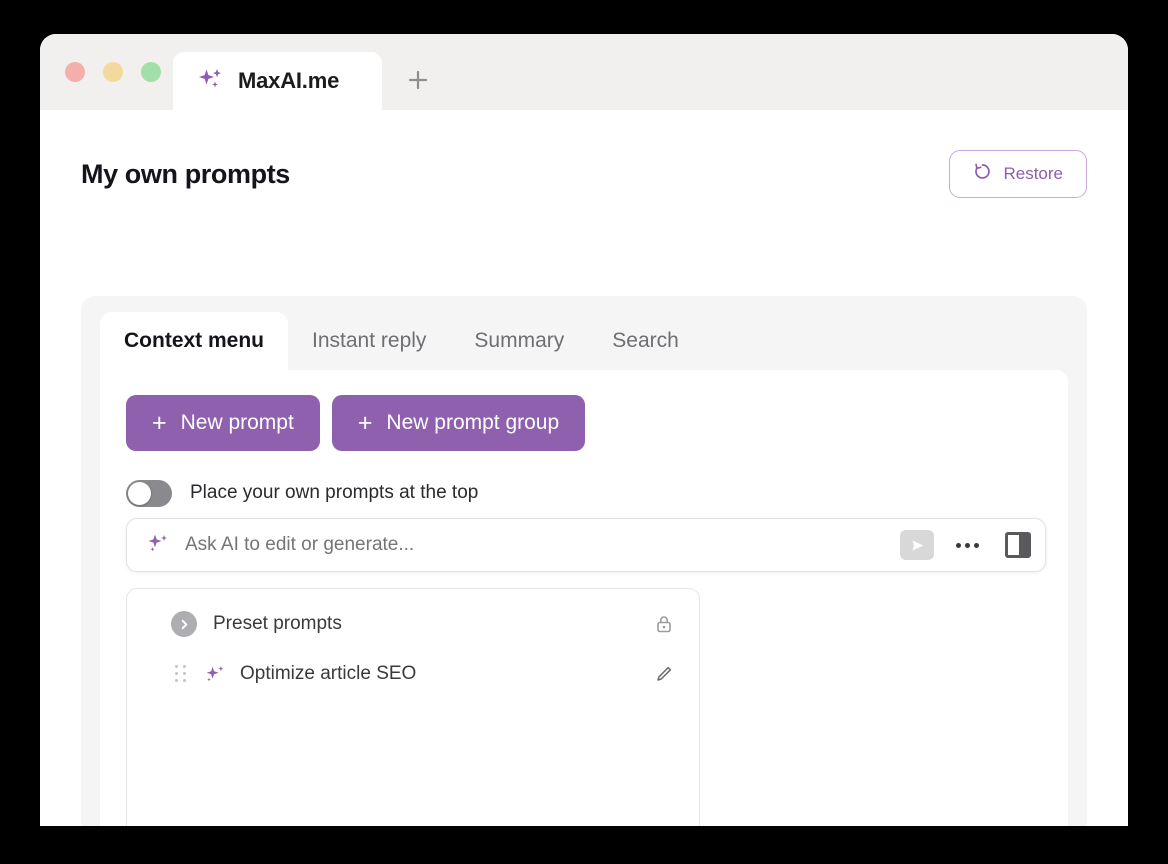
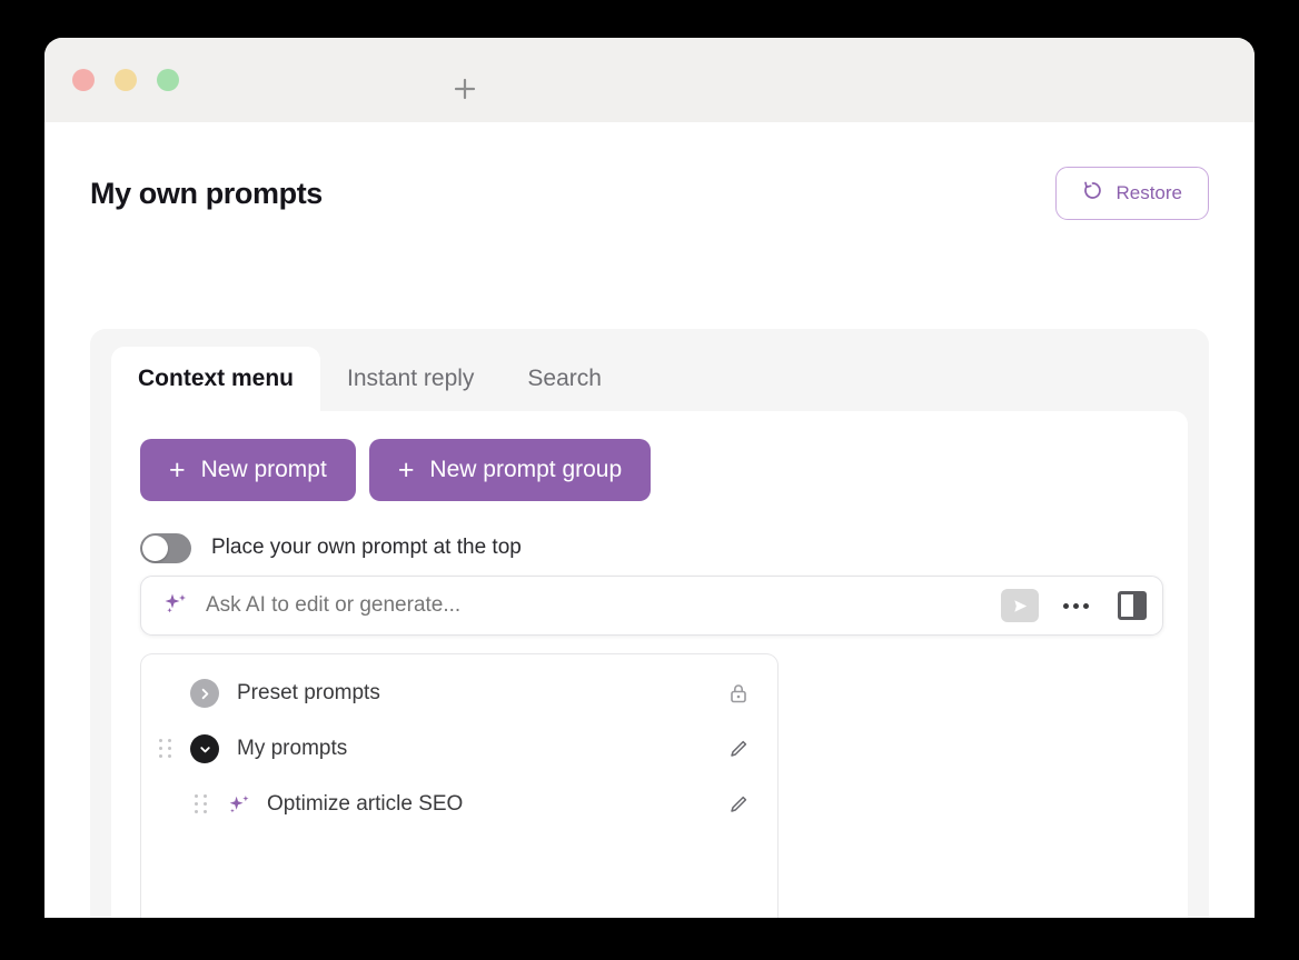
- MaxAI.me
  My own prompts
  Restore
  Context menu
  Instant reply
- Summary
  Search
  +
  New prompt
  +
  New prompt group
- Place your own prompts at the top
+ Place your own prompt at the top
  Ask AI to edit or generate...
  Preset prompts
+ My prompts
  Optimize article SEO
